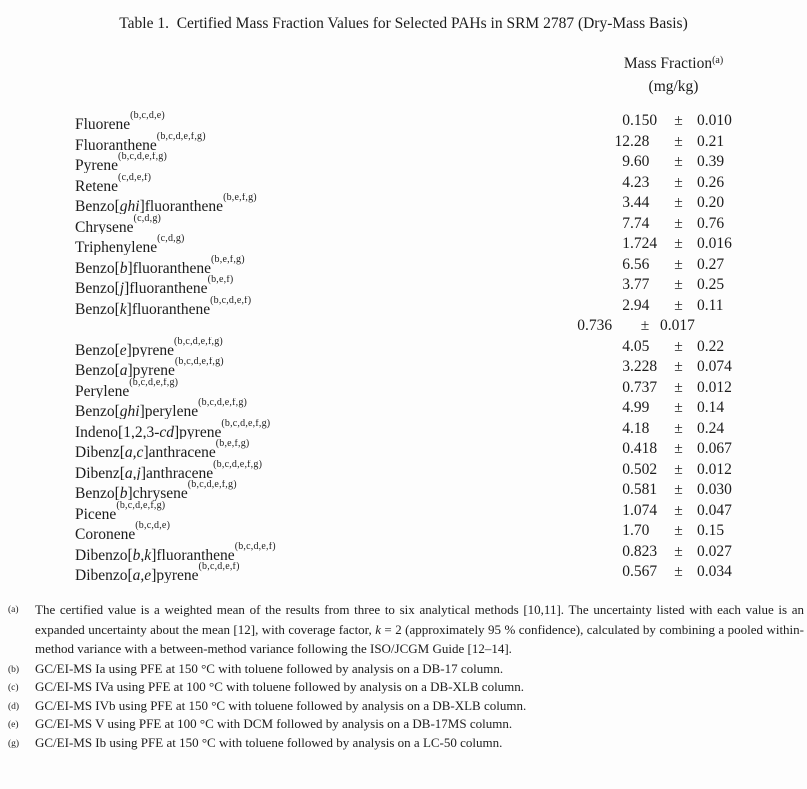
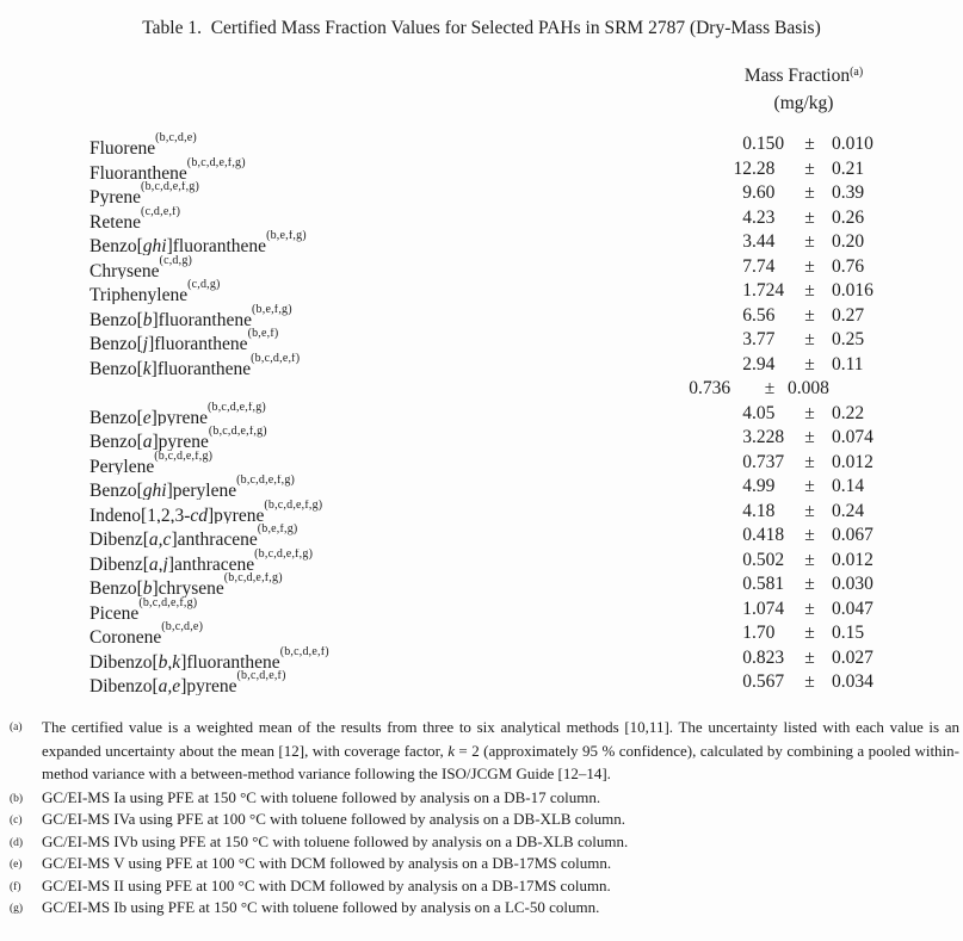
  Table 1. Certified Mass Fraction Values for Selected PAHs in SRM 2787 (Dry-Mass Basis)
  Mass Fraction(a)
  (mg/kg)
  Fluorene(b,c,d,e)
  0
  .150
  ±
  0.010
  Fluoranthene(b,c,d,e,f,g)
  12
  .28
  ±
  0.21
  Pyrene(b,c,d,e,f,g)
  9
  .60
  ±
  0.39
  Retene(c,d,e,f)
  4
  .23
  ±
  0.26
  Benzo[ghi]fluoranthene(b,e,f,g)
  3
  .44
  ±
  0.20
  Chrysene(c,d,g)
  7
  .74
  ±
  0.76
  Triphenylene(c,d,g)
  1
  .724
  ±
  0.016
  Benzo[b]fluoranthene(b,e,f,g)
  6
  .56
  ±
  0.27
  Benzo[j]fluoranthene(b,e,f)
  3
  .77
  ±
  0.25
  Benzo[k]fluoranthene(b,c,d,e,f)
  2
  .94
  ±
  0.11
  0
  .736
  ±
- 0.017
+ 0.008
  Benzo[e]pyrene(b,c,d,e,f,g)
  4
  .05
  ±
  0.22
  Benzo[a]pyrene(b,c,d,e,f,g)
  3
  .228
  ±
  0.074
  Perylene(b,c,d,e,f,g)
  0
  .737
  ±
  0.012
  Benzo[ghi]perylene(b,c,d,e,f,g)
  4
  .99
  ±
  0.14
  Indeno[1,2,3-cd]pyrene(b,c,d,e,f,g)
  4
  .18
  ±
  0.24
  Dibenz[a,c]anthracene(b,e,f,g)
  0
  .418
  ±
  0.067
  Dibenz[a,j]anthracene(b,c,d,e,f,g)
  0
  .502
  ±
  0.012
  Benzo[b]chrysene(b,c,d,e,f,g)
  0
  .581
  ±
  0.030
  Picene(b,c,d,e,f,g)
  1
  .074
  ±
  0.047
  Coronene(b,c,d,e)
  1
  .70
  ±
  0.15
  Dibenzo[b,k]fluoranthene(b,c,d,e,f)
  0
  .823
  ±
  0.027
  Dibenzo[a,e]pyrene(b,c,d,e,f)
  0
  .567
  ±
  0.034
  (a)
  The certified value is a weighted mean of the results from three to six analytical methods [10,11]. The uncertainty listed with each value is an expanded uncertainty about the mean [12], with coverage factor, k = 2 (approximately 95 % confidence), calculated by combining a pooled within-method variance with a between-method variance following the ISO/JCGM Guide [12–14].
  (b)
  GC/EI-MS Ia using PFE at 150 °C with toluene followed by analysis on a DB-17 column.
  (c)
  GC/EI-MS IVa using PFE at 100 °C with toluene followed by analysis on a DB-XLB column.
  (d)
  GC/EI-MS IVb using PFE at 150 °C with toluene followed by analysis on a DB-XLB column.
  (e)
  GC/EI-MS V using PFE at 100 °C with DCM followed by analysis on a DB-17MS column.
+ (f)
+ GC/EI-MS II using PFE at 100 °C with DCM followed by analysis on a DB-17MS column.
  (g)
  GC/EI-MS Ib using PFE at 150 °C with toluene followed by analysis on a LC-50 column.
